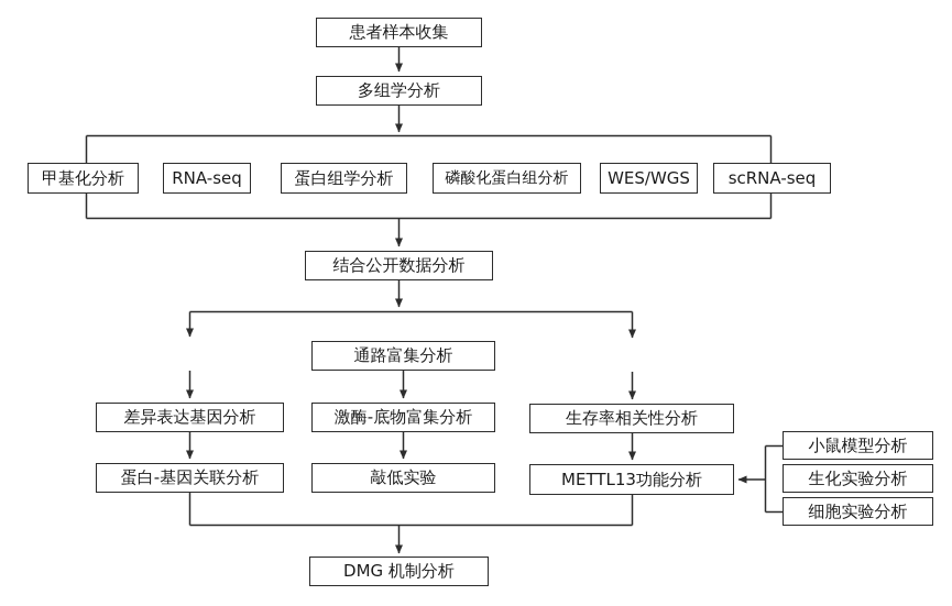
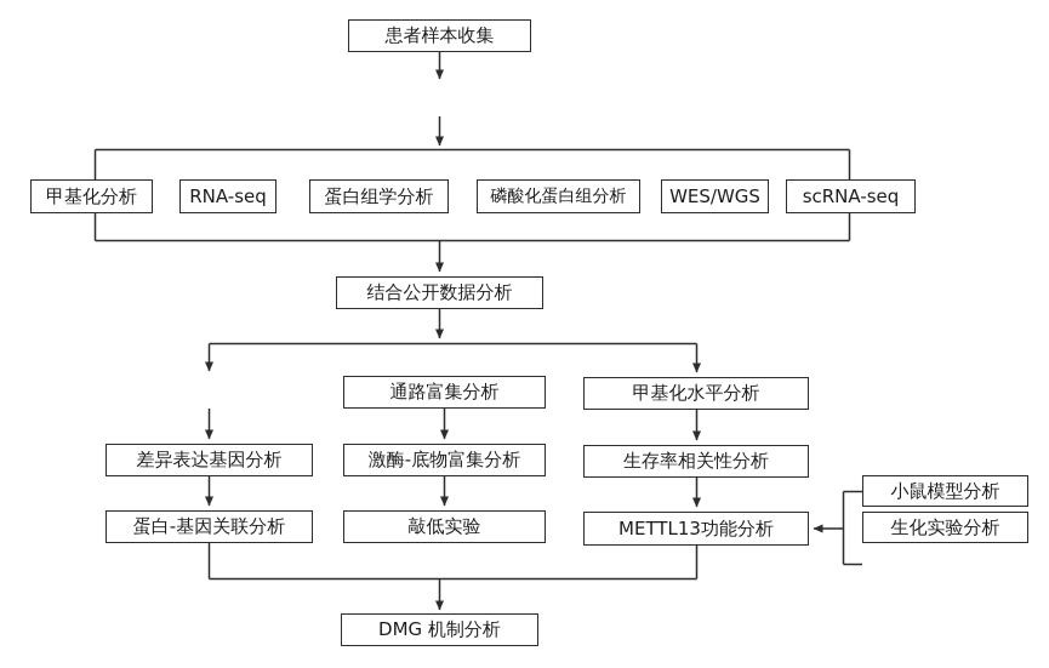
  患者样本收集
- 多组学分析
  甲基化分析
  RNA-seq
  蛋白组学分析
  磷酸化蛋白组分析
  WES/WGS
  scRNA-seq
  结合公开数据分析
  差异表达基因分析
  蛋白-基因关联分析
  通路富集分析
  激酶-底物富集分析
  敲低实验
+ 甲基化水平分析
  生存率相关性分析
  METTL13功能分析
  小鼠模型分析
  生化实验分析
- 细胞实验分析
  DMG 机制分析
